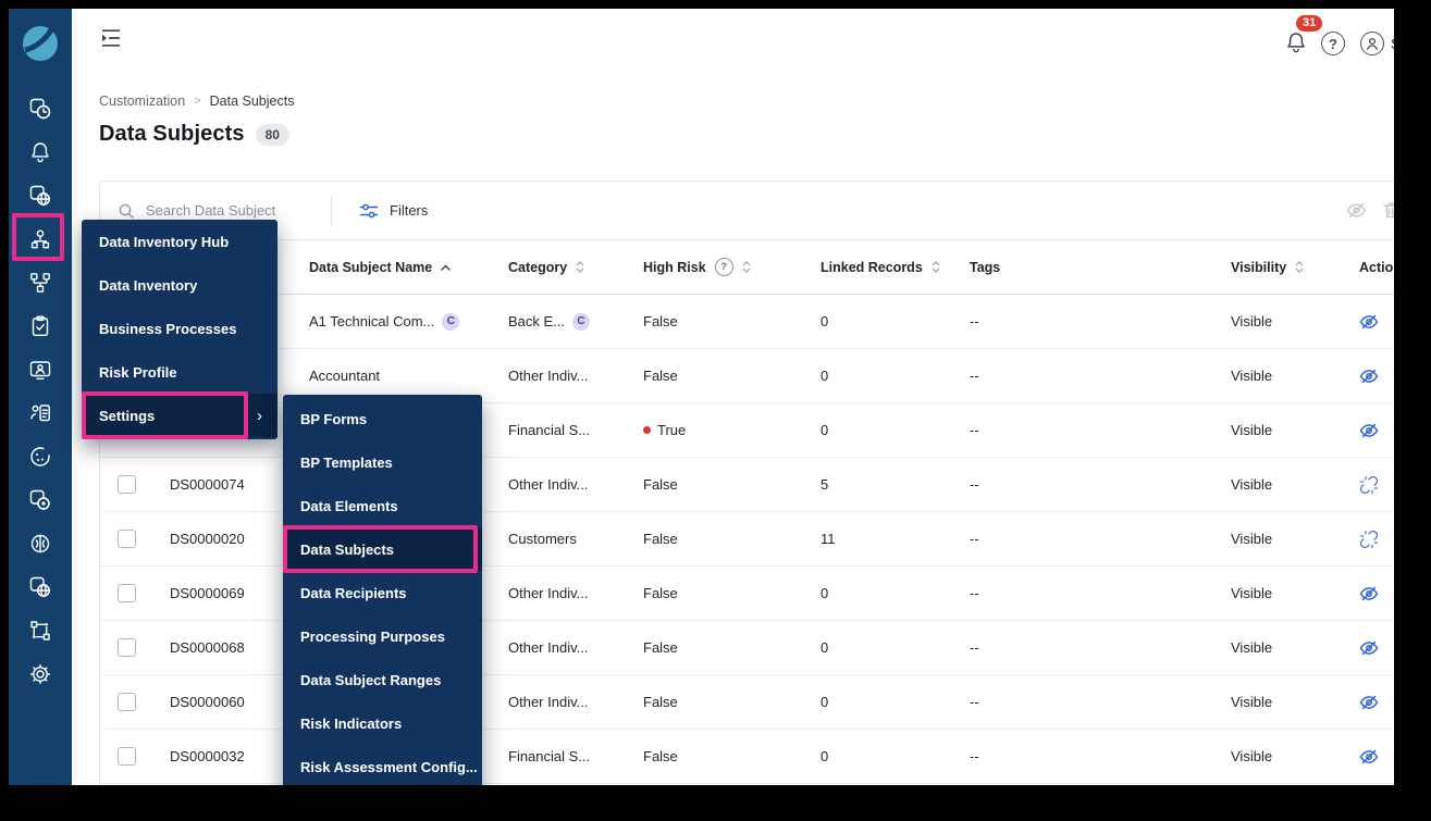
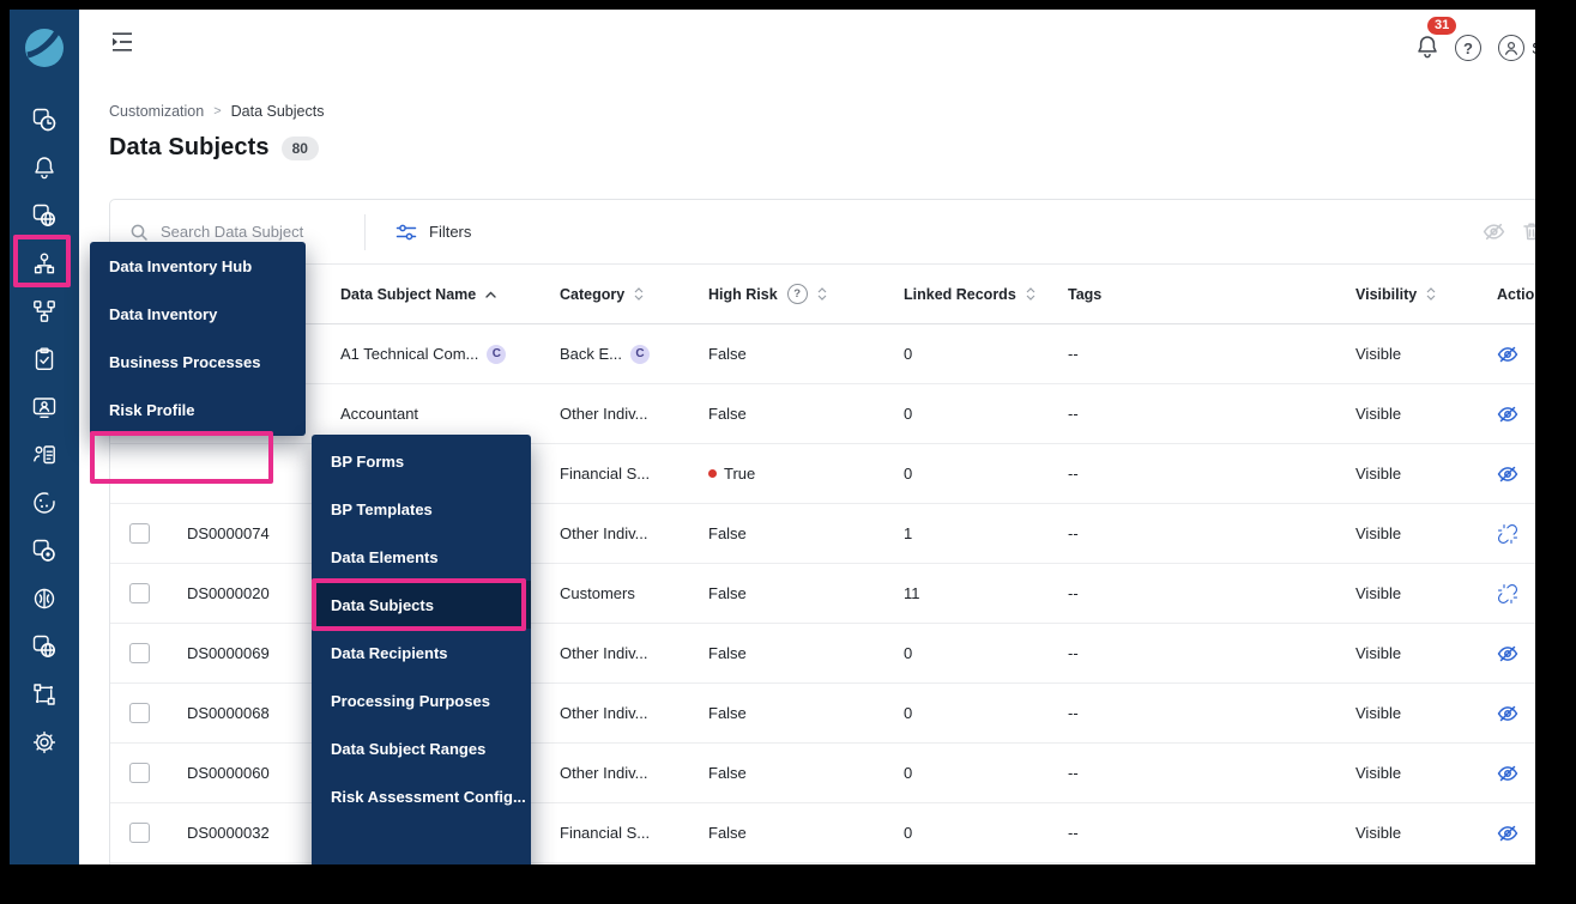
  31
  ?
  Customization
  >
  Data Subjects
  Data Subjects
  80
  Search Data Subject
  Filters
  Data Subject Name
  Category
  High Risk
  ?
  Linked Records
  Tags
  Visibility
  Actio
  A1 Technical Com...
  C
  Back E...
  C
  False
  0
  --
  Visible
  Accountant
  Other Indiv...
  False
  0
  --
  Visible
  Financial S...
  True
  0
  --
  Visible
  DS0000074
  Other Indiv...
  False
- 5
+ 1
  --
  Visible
  DS0000020
  Customers
  False
  11
  --
  Visible
  DS0000069
  Other Indiv...
  False
  0
  --
  Visible
  DS0000068
  Other Indiv...
  False
  0
  --
  Visible
  DS0000060
  Other Indiv...
  False
  0
  --
  Visible
  DS0000032
  Financial S...
  False
  0
  --
  Visible
  Data Inventory Hub
  Data Inventory
  Business Processes
  Risk Profile
- Settings
- ›
  BP Forms
  BP Templates
  Data Elements
  Data Subjects
  Data Recipients
  Processing Purposes
  Data Subject Ranges
- Risk Indicators
  Risk Assessment Config...
